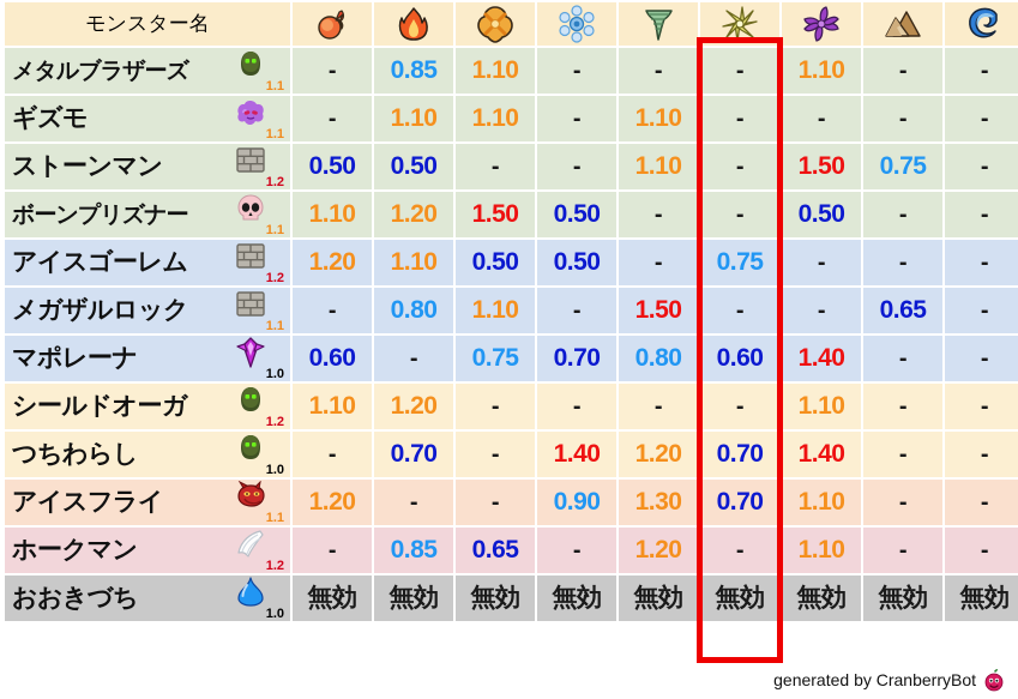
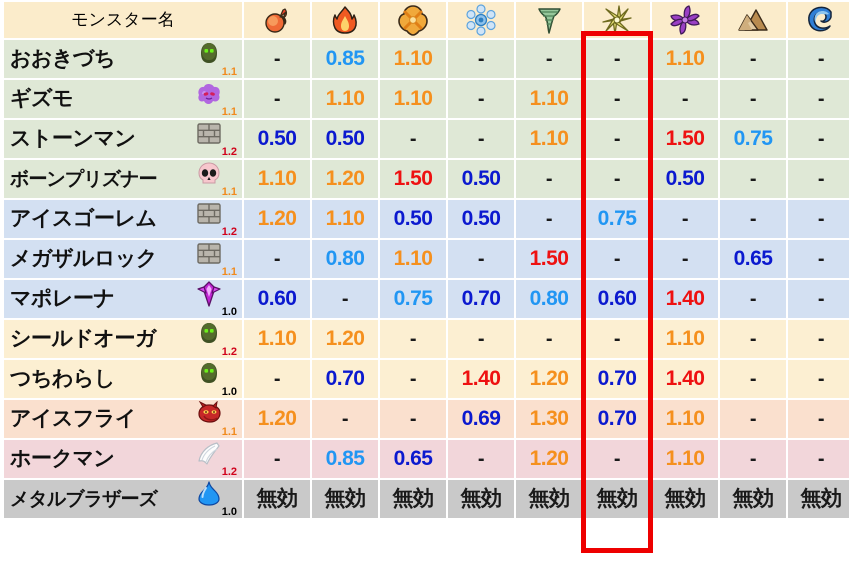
  モンスター名
- メタルブラザーズ1.1	-	0.85	1.10	-	-	-	1.10	-	-
+ おおきづち1.1	-	0.85	1.10	-	-	-	1.10	-	-
  ギズモ1.1	-	1.10	1.10	-	1.10	-	-	-	-
  ストーンマン1.2	0.50	0.50	-	-	1.10	-	1.50	0.75	-
  ボーンプリズナー1.1	1.10	1.20	1.50	0.50	-	-	0.50	-	-
  アイスゴーレム1.2	1.20	1.10	0.50	0.50	-	0.75	-	-	-
  メガザルロック1.1	-	0.80	1.10	-	1.50	-	-	0.65	-
  マポレーナ1.0	0.60	-	0.75	0.70	0.80	0.60	1.40	-	-
  シールドオーガ1.2	1.10	1.20	-	-	-	-	1.10	-	-
  つちわらし1.0	-	0.70	-	1.40	1.20	0.70	1.40	-	-
- アイスフライ1.1	1.20	-	-	0.90	1.30	0.70	1.10	-	-
+ アイスフライ1.1	1.20	-	-	0.69	1.30	0.70	1.10	-	-
  ホークマン1.2	-	0.85	0.65	-	1.20	-	1.10	-	-
- おおきづち1.0	無効	無効	無効	無効	無効	無効	無効	無効	無効
+ メタルブラザーズ1.0	無効	無効	無効	無効	無効	無効	無効	無効	無効
- generated by CranberryBot
